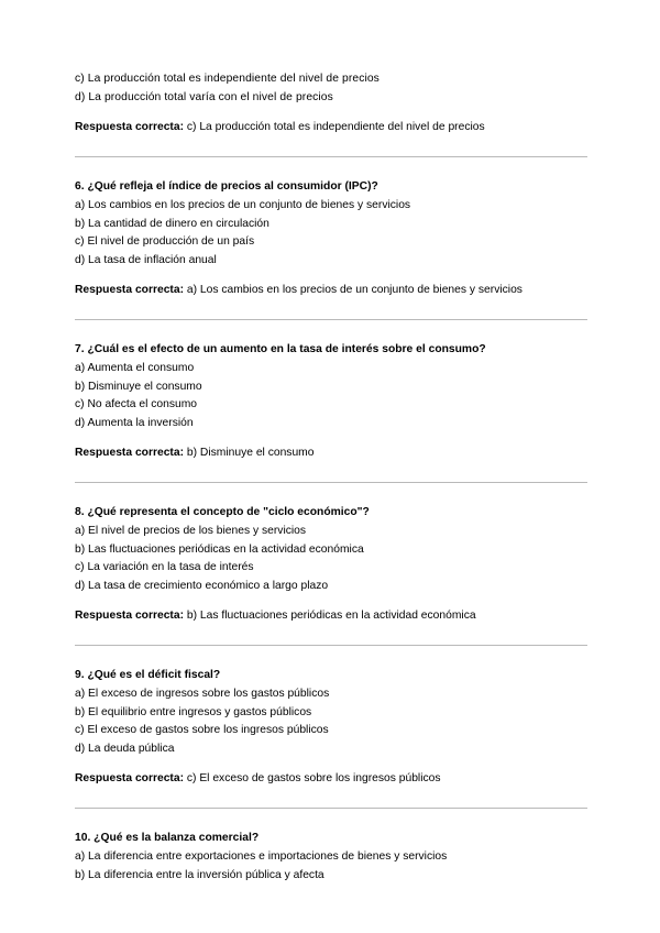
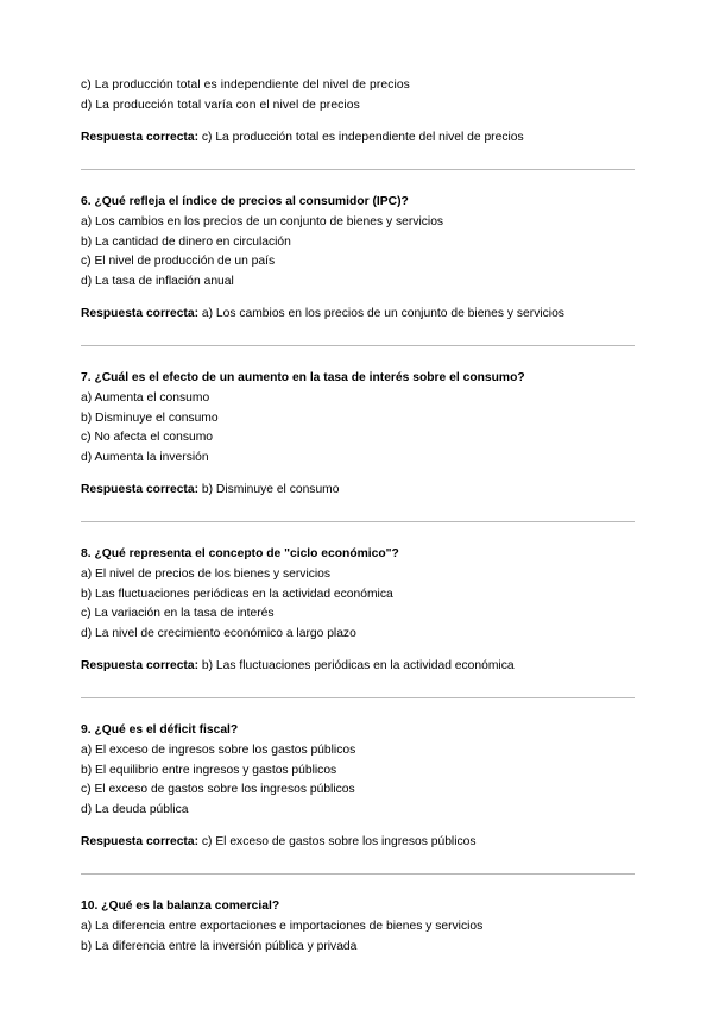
  c) La producción total es independiente del nivel de precios
  d) La producción total varía con el nivel de precios
  Respuesta correcta: c) La producción total es independiente del nivel de precios
  6. ¿Qué refleja el índice de precios al consumidor (IPC)?
  a) Los cambios en los precios de un conjunto de bienes y servicios
  b) La cantidad de dinero en circulación
  c) El nivel de producción de un país
  d) La tasa de inflación anual
  Respuesta correcta: a) Los cambios en los precios de un conjunto de bienes y servicios
  7. ¿Cuál es el efecto de un aumento en la tasa de interés sobre el consumo?
  a) Aumenta el consumo
  b) Disminuye el consumo
  c) No afecta el consumo
  d) Aumenta la inversión
  Respuesta correcta: b) Disminuye el consumo
  8. ¿Qué representa el concepto de "ciclo económico"?
  a) El nivel de precios de los bienes y servicios
  b) Las fluctuaciones periódicas en la actividad económica
  c) La variación en la tasa de interés
- d) La tasa de crecimiento económico a largo plazo
+ d) La nivel de crecimiento económico a largo plazo
  Respuesta correcta: b) Las fluctuaciones periódicas en la actividad económica
  9. ¿Qué es el déficit fiscal?
  a) El exceso de ingresos sobre los gastos públicos
  b) El equilibrio entre ingresos y gastos públicos
  c) El exceso de gastos sobre los ingresos públicos
  d) La deuda pública
  Respuesta correcta: c) El exceso de gastos sobre los ingresos públicos
  10. ¿Qué es la balanza comercial?
  a) La diferencia entre exportaciones e importaciones de bienes y servicios
- b) La diferencia entre la inversión pública y afecta
+ b) La diferencia entre la inversión pública y privada
